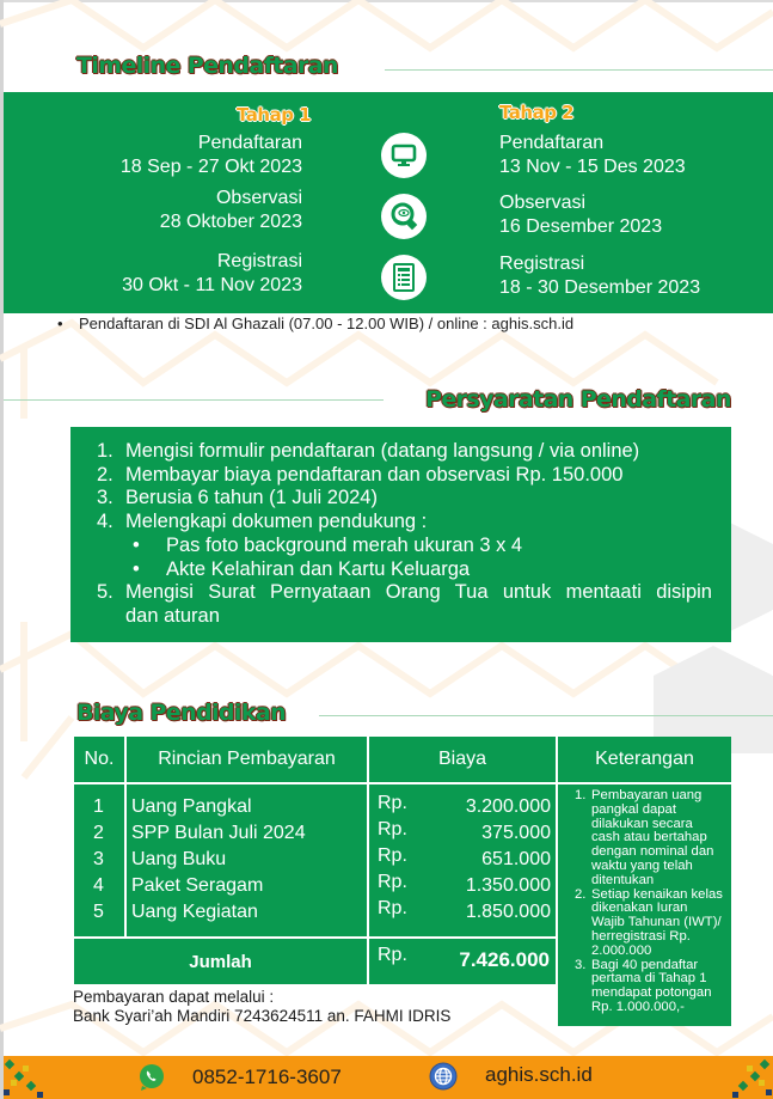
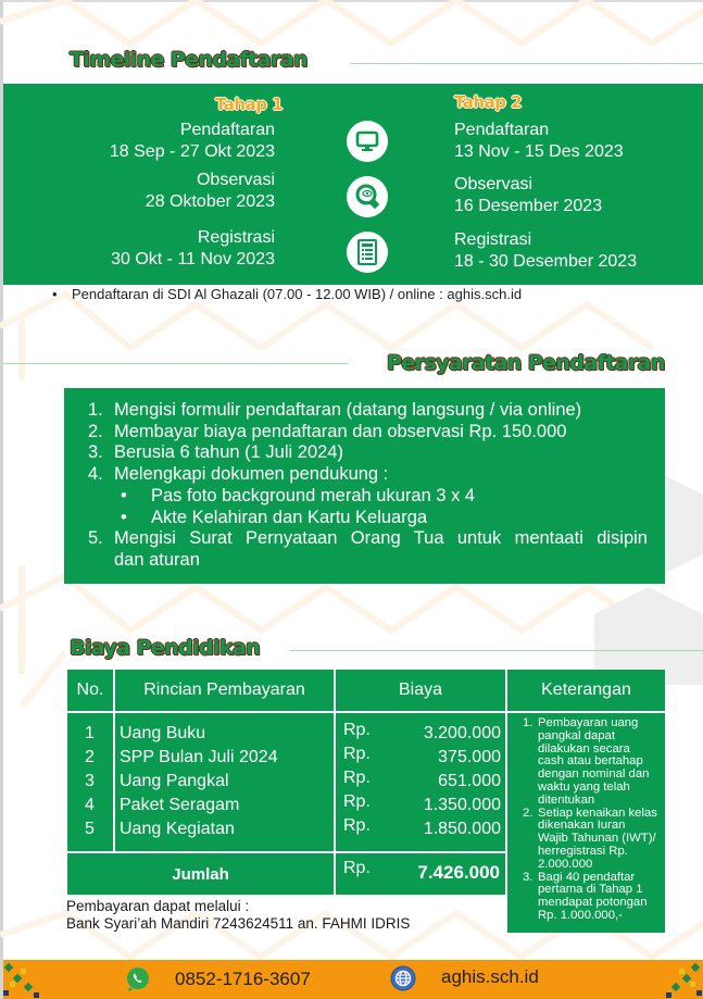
  Timeline Pendaftaran
  Tahap 1
  Tahap 2
  Pendaftaran
  18 Sep - 27 Okt 2023
  Observasi
  28 Oktober 2023
  Registrasi
  30 Okt - 11 Nov 2023
  Pendaftaran
  13 Nov - 15 Des 2023
  Observasi
  16 Desember 2023
  Registrasi
  18 - 30 Desember 2023
  Pendaftaran di SDI Al Ghazali (07.00 - 12.00 WIB) / online : aghis.sch.id
  Persyaratan Pendaftaran
  1.
  Mengisi formulir pendaftaran (datang langsung / via online)
  2.
  Membayar biaya pendaftaran dan observasi Rp. 150.000
  3.
  Berusia 6 tahun (1 Juli 2024)
  4.
  Melengkapi dokumen pendukung :
  •
  Pas foto background merah ukuran 3 x 4
  •
  Akte Kelahiran dan Kartu Keluarga
  5.
  Mengisi Surat Pernyataan Orang Tua untuk mentaati disipin
  dan aturan
  Biaya Pendidikan
  No.
  Rincian Pembayaran
  Biaya
  Keterangan
  Jumlah
  Rp.
  7.426.000
  1.
  Pembayaran uang pangkal dapat dilakukan secara cash atau bertahap dengan nominal dan waktu yang telah ditentukan
  2.
  Setiap kenaikan kelas dikenakan Iuran Wajib Tahunan (IWT)/ herregistrasi Rp. 2.000.000
  3.
  Bagi 40 pendaftar pertama di Tahap 1 mendapat potongan Rp. 1.000.000,-
  1
- Uang Pangkal
+ Uang Buku
  Rp.
  3.200.000
  2
  SPP Bulan Juli 2024
  Rp.
  375.000
  3
- Uang Buku
+ Uang Pangkal
  Rp.
  651.000
  4
  Paket Seragam
  Rp.
  1.350.000
  5
  Uang Kegiatan
  Rp.
  1.850.000
  Pembayaran dapat melalui :
  Bank Syari’ah Mandiri 7243624511 an. FAHMI IDRIS
  0852-1716-3607
  aghis.sch.id
